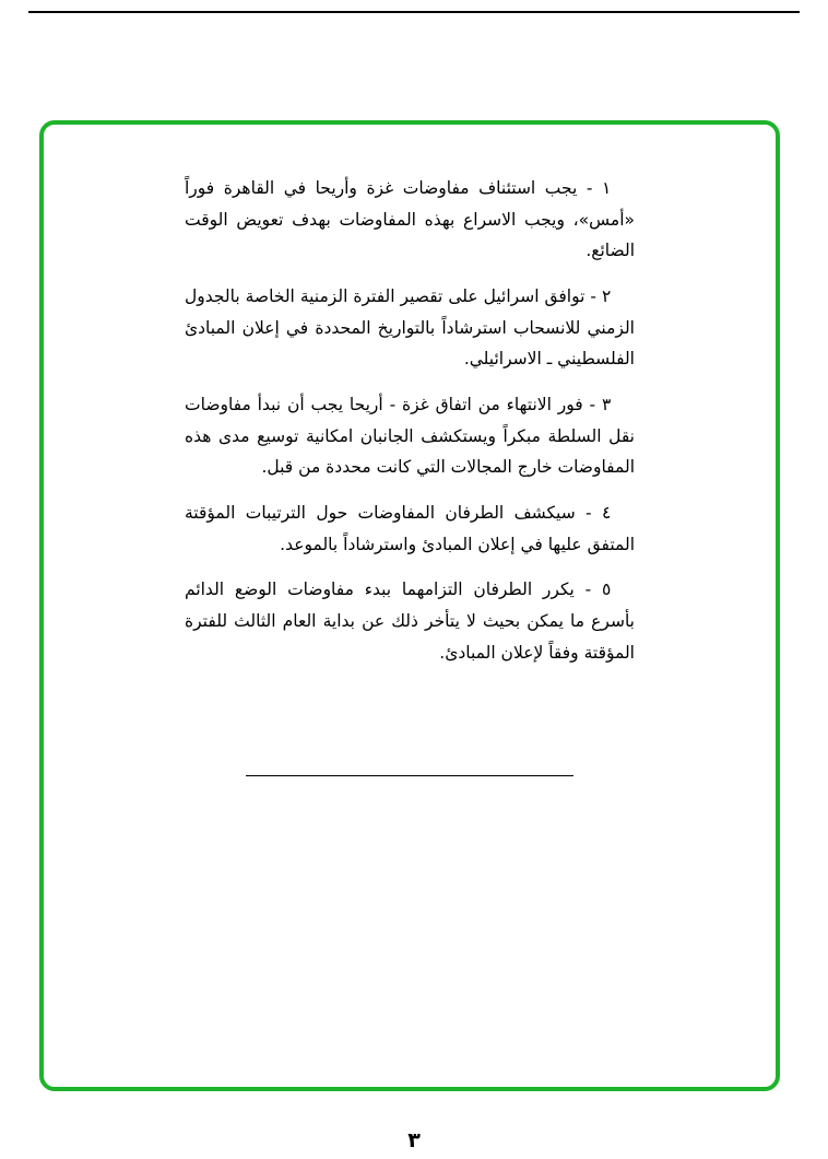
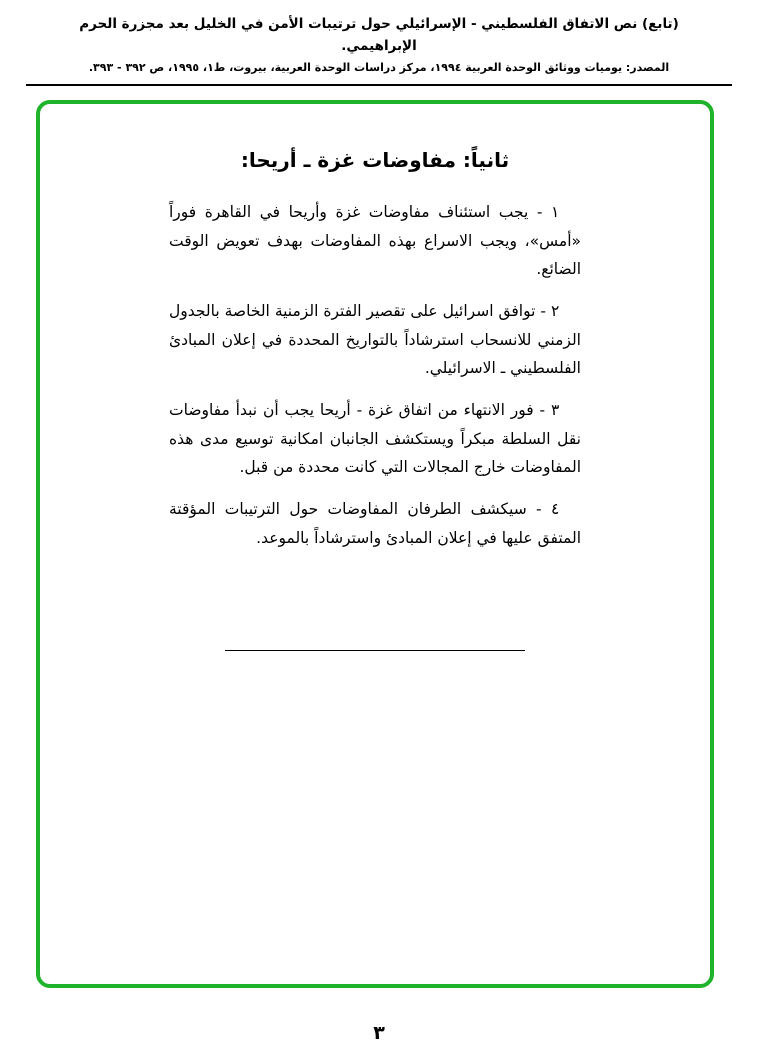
+ (تابع) نص الاتفاق الفلسطيني - الإسرائيلي حول ترتيبات الأمن في الخليل بعد مجزرة الحرم الإبراهيمي.
+ المصدر: يوميات ووثائق الوحدة العربية ١٩٩٤، مركز دراسات الوحدة العربية، بيروت، ط١، ١٩٩٥، ص ٣٩٢ - ٣٩٣.
+ ثانياً: مفاوضات غزة ـ أريحا:
  ١ - يجب استئناف مفاوضات غزة وأريحا في القاهرة فوراً «أمس»، ويجب الاسراع بهذه المفاوضات بهدف تعويض الوقت الضائع.
  ٢ - توافق اسرائيل على تقصير الفترة الزمنية الخاصة بالجدول الزمني للانسحاب استرشاداً بالتواريخ المحددة في إعلان المبادئ الفلسطيني ـ الاسرائيلي.
  ٣ - فور الانتهاء من اتفاق غزة - أريحا يجب أن نبدأ مفاوضات نقل السلطة مبكراً ويستكشف الجانبان امكانية توسيع مدى هذه المفاوضات خارج المجالات التي كانت محددة من قبل.
  ٤ - سيكشف الطرفان المفاوضات حول الترتيبات المؤقتة المتفق عليها في إعلان المبادئ واسترشاداً بالموعد.
- ٥ - يكرر الطرفان التزامهما ببدء مفاوضات الوضع الدائم بأسرع ما يمكن بحيث لا يتأخر ذلك عن بداية العام الثالث للفترة المؤقتة وفقاً لإعلان المبادئ.
  ٣
